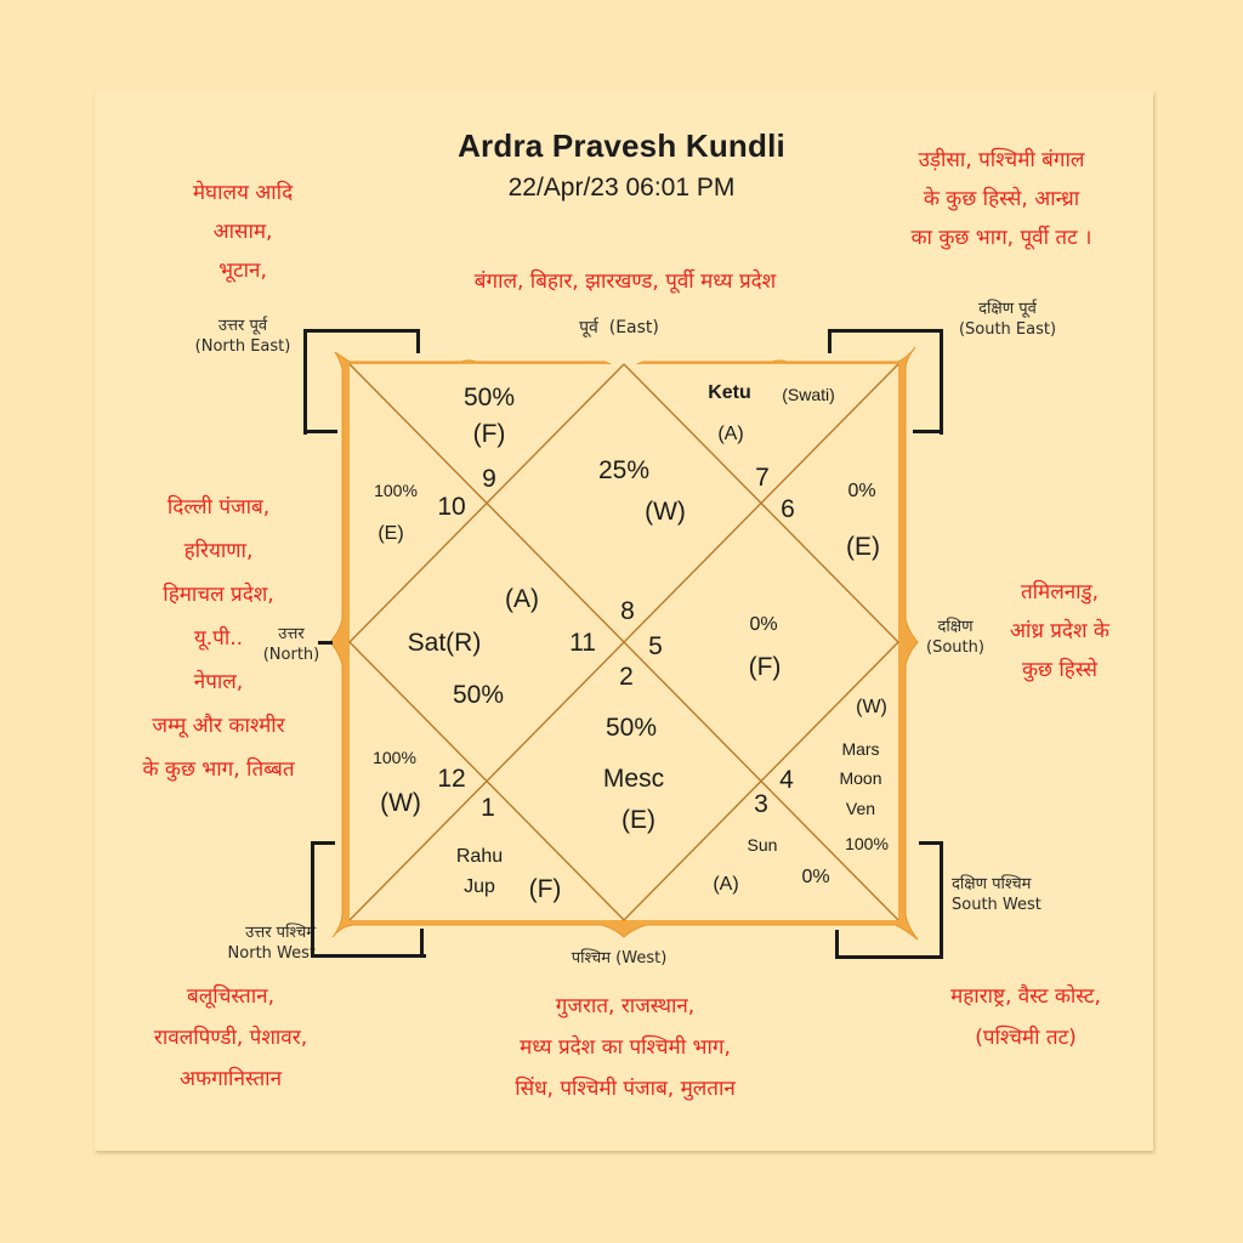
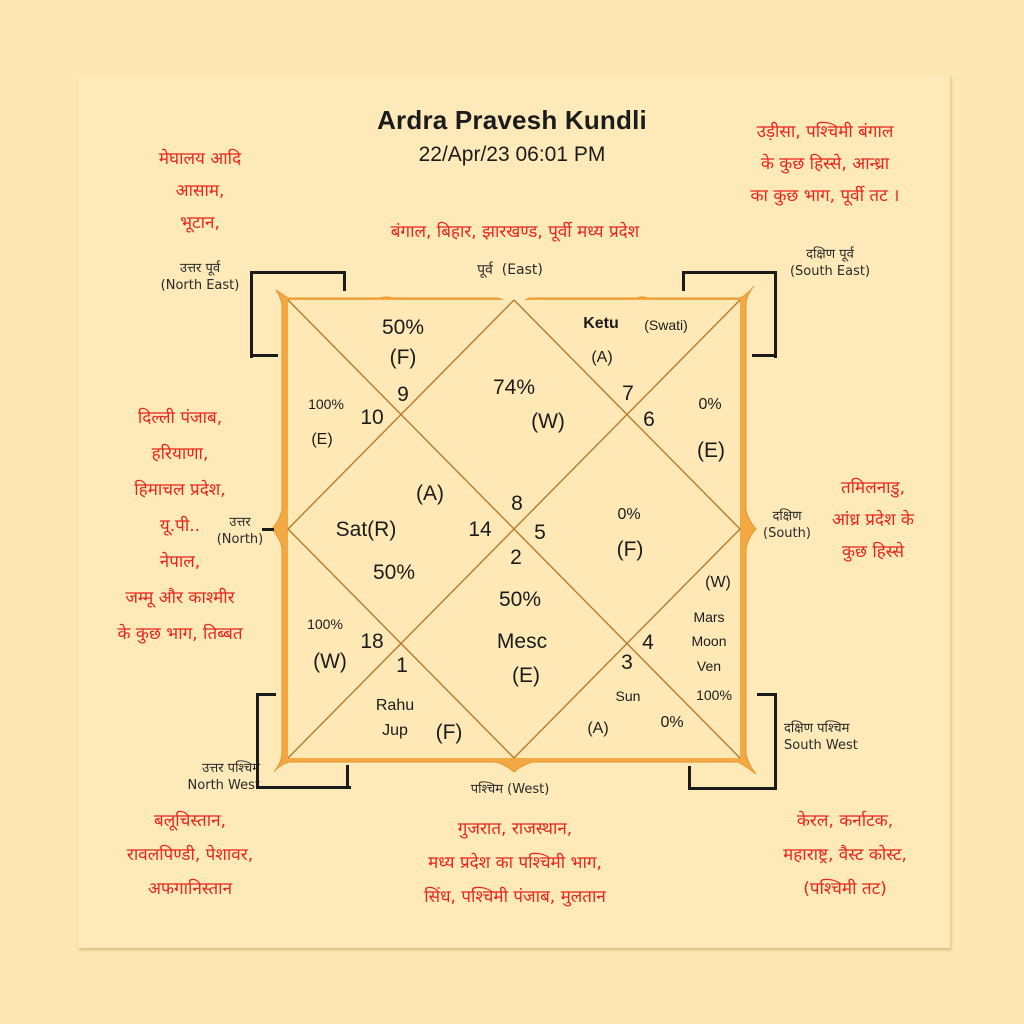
  Ardra Pravesh Kundli
  22/Apr/23 06:01 PM
  मेघालय आदि
  आसाम,
  भूटान,
  बंगाल, बिहार, झारखण्ड, पूर्वी मध्य प्रदेश
  उड़ीसा, पश्चिमी बंगाल
  के कुछ हिस्से, आन्ध्रा
  का कुछ भाग, पूर्वी तट ।
  दिल्ली पंजाब,
  हरियाणा,
  हिमाचल प्रदेश,
  यू.पी..
  नेपाल,
  जम्मू और काश्मीर
  के कुछ भाग, तिब्बत
  तमिलनाडु,
  आंध्र प्रदेश के
  कुछ हिस्से
  बलूचिस्तान,
  रावलपिण्डी, पेशावर,
  अफगानिस्तान
  गुजरात, राजस्थान,
  मध्य प्रदेश का पश्चिमी भाग,
  सिंध, पश्चिमी पंजाब, मुलतान
+ केरल, कर्नाटक,
  महाराष्ट्र, वैस्ट कोस्ट,
  (पश्चिमी तट)
  उत्तर पूर्व
  (North East)
  पूर्व (East)
  दक्षिण पूर्व
  (South East)
  उत्तर
  (North)
  दक्षिण
  (South)
  उत्तर पश्चिम
  North West
  पश्चिम (West)
  दक्षिण पश्चिम
  South West
  50%
  (F)
  9
  100%
  (E)
  10
- 25%
+ 74%
  (W)
  Ketu
  (Swati)
  (A)
  7
  0%
  (E)
  6
  (A)
  Sat(R)
  50%
- 11
+ 14
  8
  5
  2
  0%
  (F)
  50%
  Mesc
  (E)
  100%
  (W)
- 12
+ 18
  1
  Rahu
  Jup
  (F)
  3
  Sun
  0%
  (A)
  4
  (W)
  Mars
  Moon
  Ven
  100%
